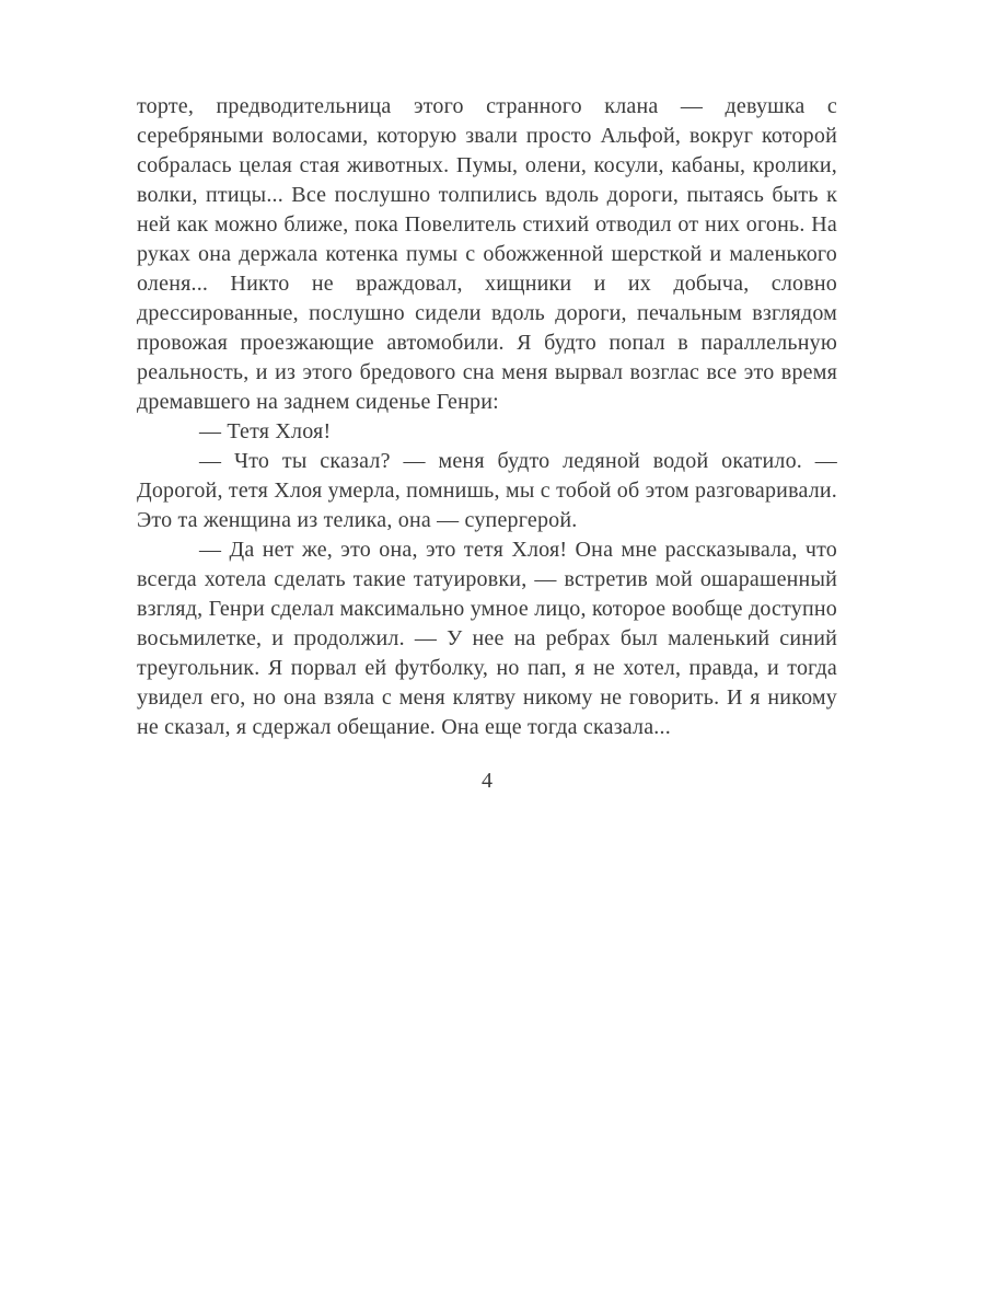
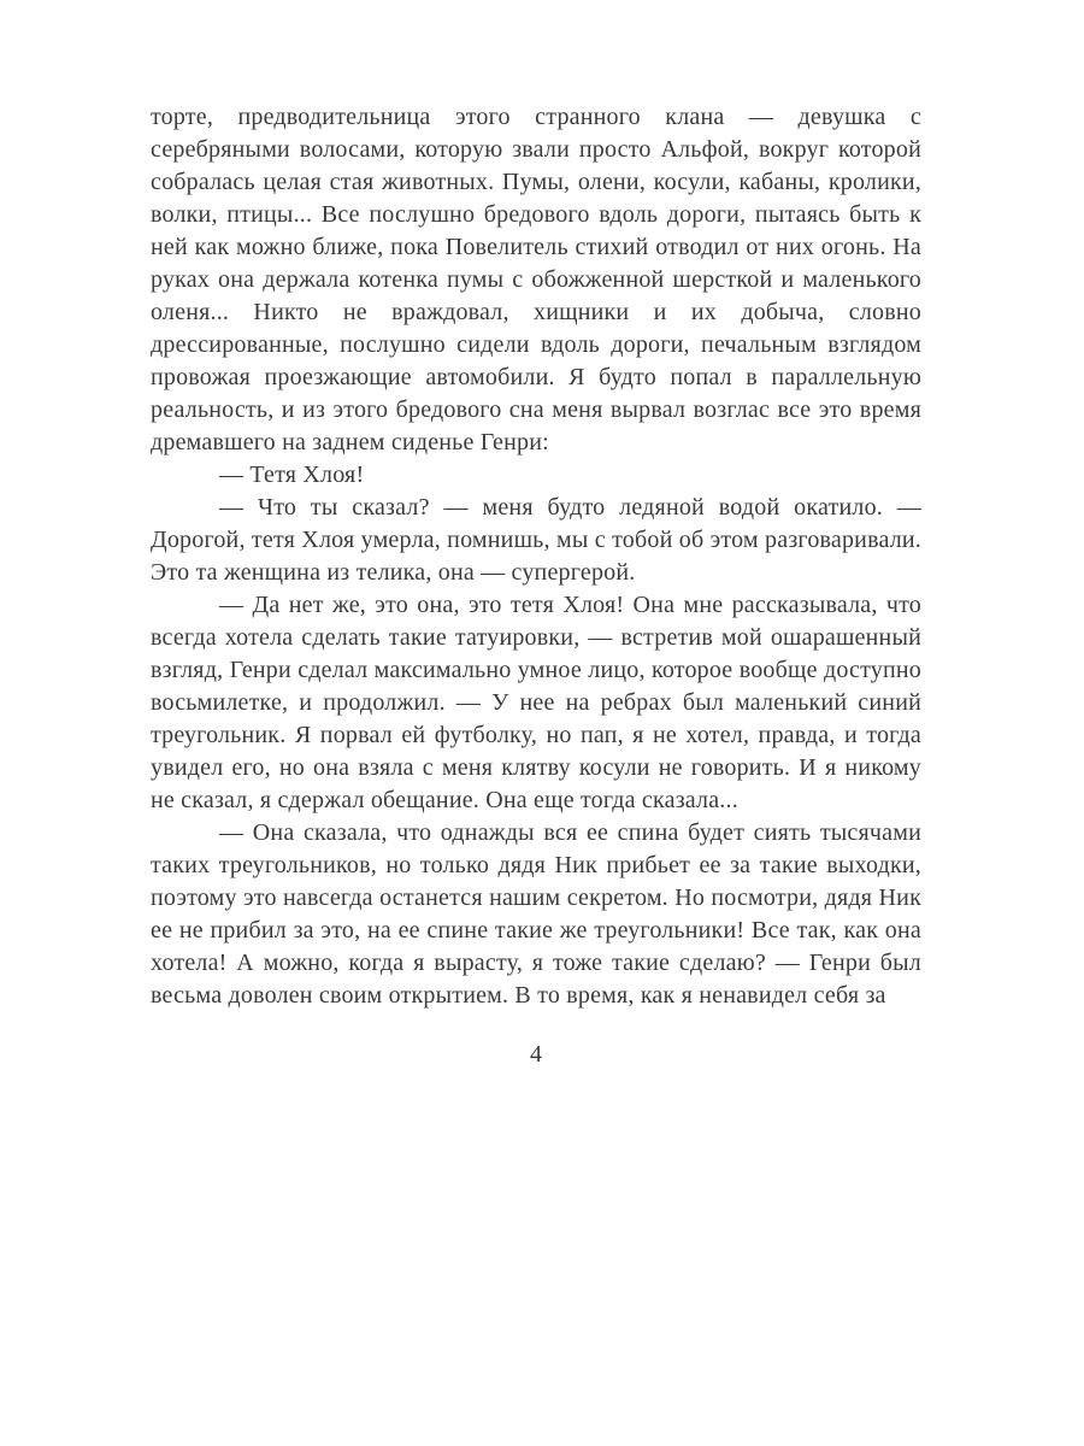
- торте, предводительница этого странного клана — девушка с серебряными волосами, которую звали просто Альфой, вокруг которой собралась целая стая животных. Пумы, олени, косули, кабаны, кролики, волки, птицы... Все послушно толпились вдоль дороги, пытаясь быть к ней как можно ближе, пока Повелитель стихий отводил от них огонь. На руках она держала котенка пумы с обожженной шерсткой и маленького оленя... Никто не враждовал, хищники и их добыча, словно дрессированные, послушно сидели вдоль дороги, печальным взглядом провожая проезжающие автомобили. Я будто попал в параллельную реальность, и из этого бредового сна меня вырвал возглас все это время дремавшего на заднем сиденье Генри:
+ торте, предводительница этого странного клана — девушка с серебряными волосами, которую звали просто Альфой, вокруг которой собралась целая стая животных. Пумы, олени, косули, кабаны, кролики, волки, птицы... Все послушно бредового вдоль дороги, пытаясь быть к ней как можно ближе, пока Повелитель стихий отводил от них огонь. На руках она держала котенка пумы с обожженной шерсткой и маленького оленя... Никто не враждовал, хищники и их добыча, словно дрессированные, послушно сидели вдоль дороги, печальным взглядом провожая проезжающие автомобили. Я будто попал в параллельную реальность, и из этого бредового сна меня вырвал возглас все это время дремавшего на заднем сиденье Генри:
  — Тетя Хлоя!
  — Что ты сказал? — меня будто ледяной водой окатило. — Дорогой, тетя Хлоя умерла, помнишь, мы с тобой об этом разговаривали. Это та женщина из телика, она — супергерой.
- — Да нет же, это она, это тетя Хлоя! Она мне рассказывала, что всегда хотела сделать такие татуировки, — встретив мой ошарашенный взгляд, Генри сделал максимально умное лицо, которое вообще доступно восьмилетке, и продолжил. — У нее на ребрах был маленький синий треугольник. Я порвал ей футболку, но пап, я не хотел, правда, и тогда увидел его, но она взяла с меня клятву никому не говорить. И я никому не сказал, я сдержал обещание. Она еще тогда сказала...
+ — Да нет же, это она, это тетя Хлоя! Она мне рассказывала, что всегда хотела сделать такие татуировки, — встретив мой ошарашенный взгляд, Генри сделал максимально умное лицо, которое вообще доступно восьмилетке, и продолжил. — У нее на ребрах был маленький синий треугольник. Я порвал ей футболку, но пап, я не хотел, правда, и тогда увидел его, но она взяла с меня клятву косули не говорить. И я никому не сказал, я сдержал обещание. Она еще тогда сказала...
+ — Она сказала, что однажды вся ее спина будет сиять тысячами таких треугольников, но только дядя Ник прибьет ее за такие выходки, поэтому это навсегда останется нашим секретом. Но посмотри, дядя Ник ее не прибил за это, на ее спине такие же треугольники! Все так, как она хотела! А можно, когда я вырасту, я тоже такие сделаю? — Генри был весьма доволен своим открытием. В то время, как я ненавидел себя за
  4
